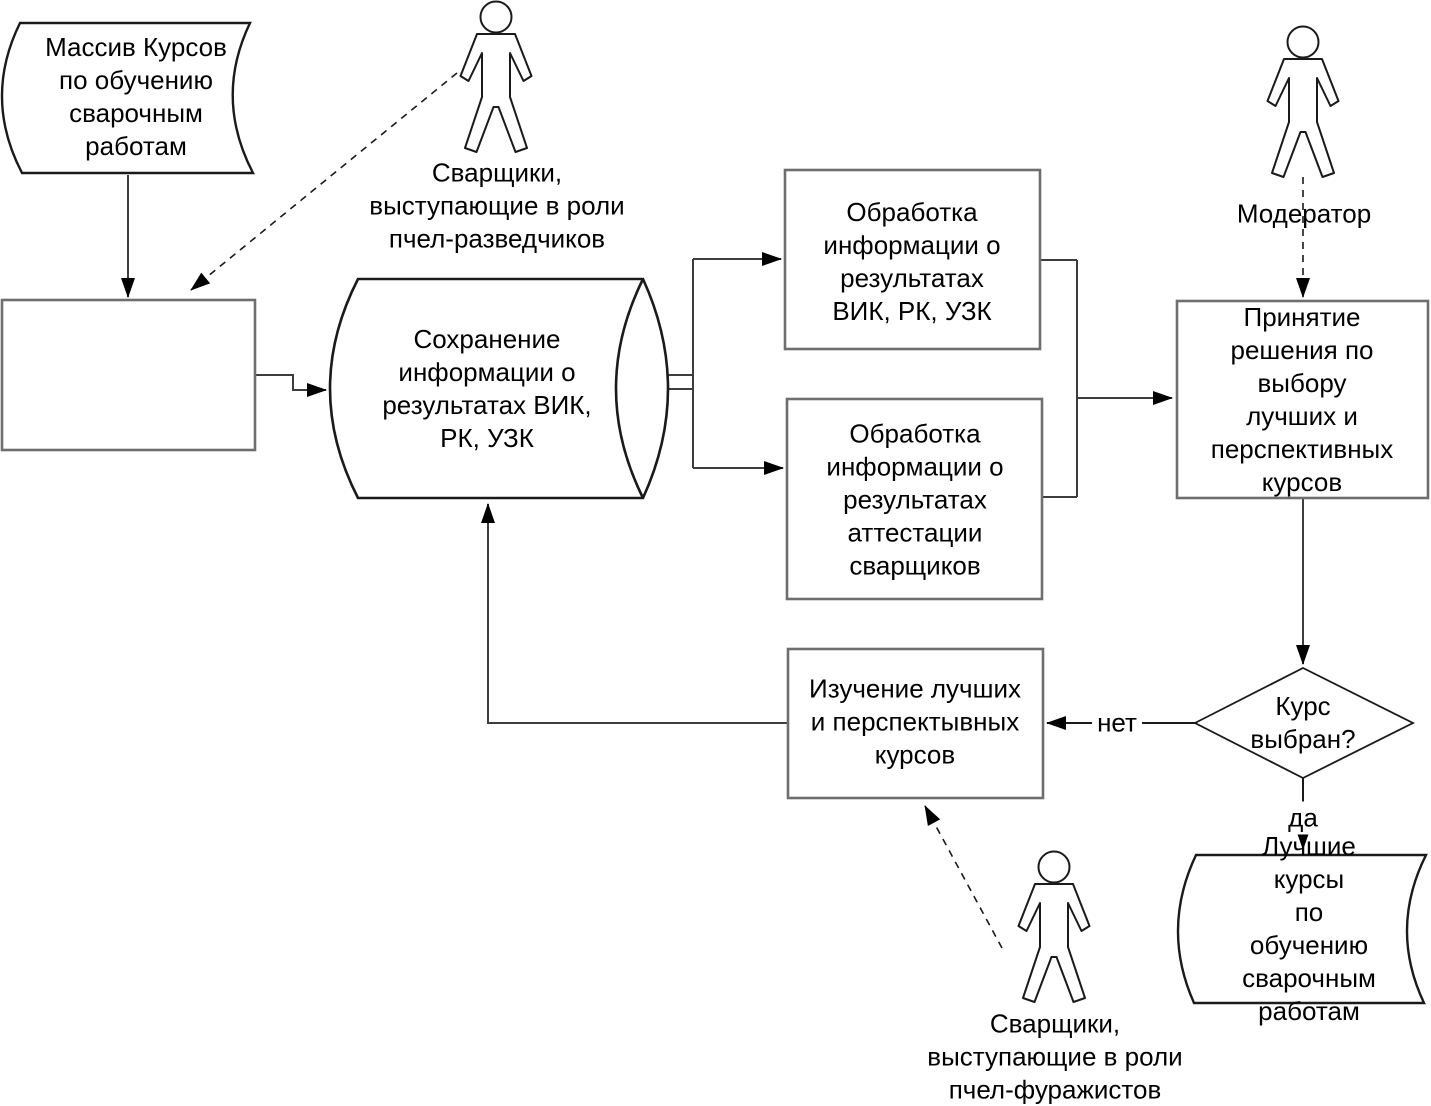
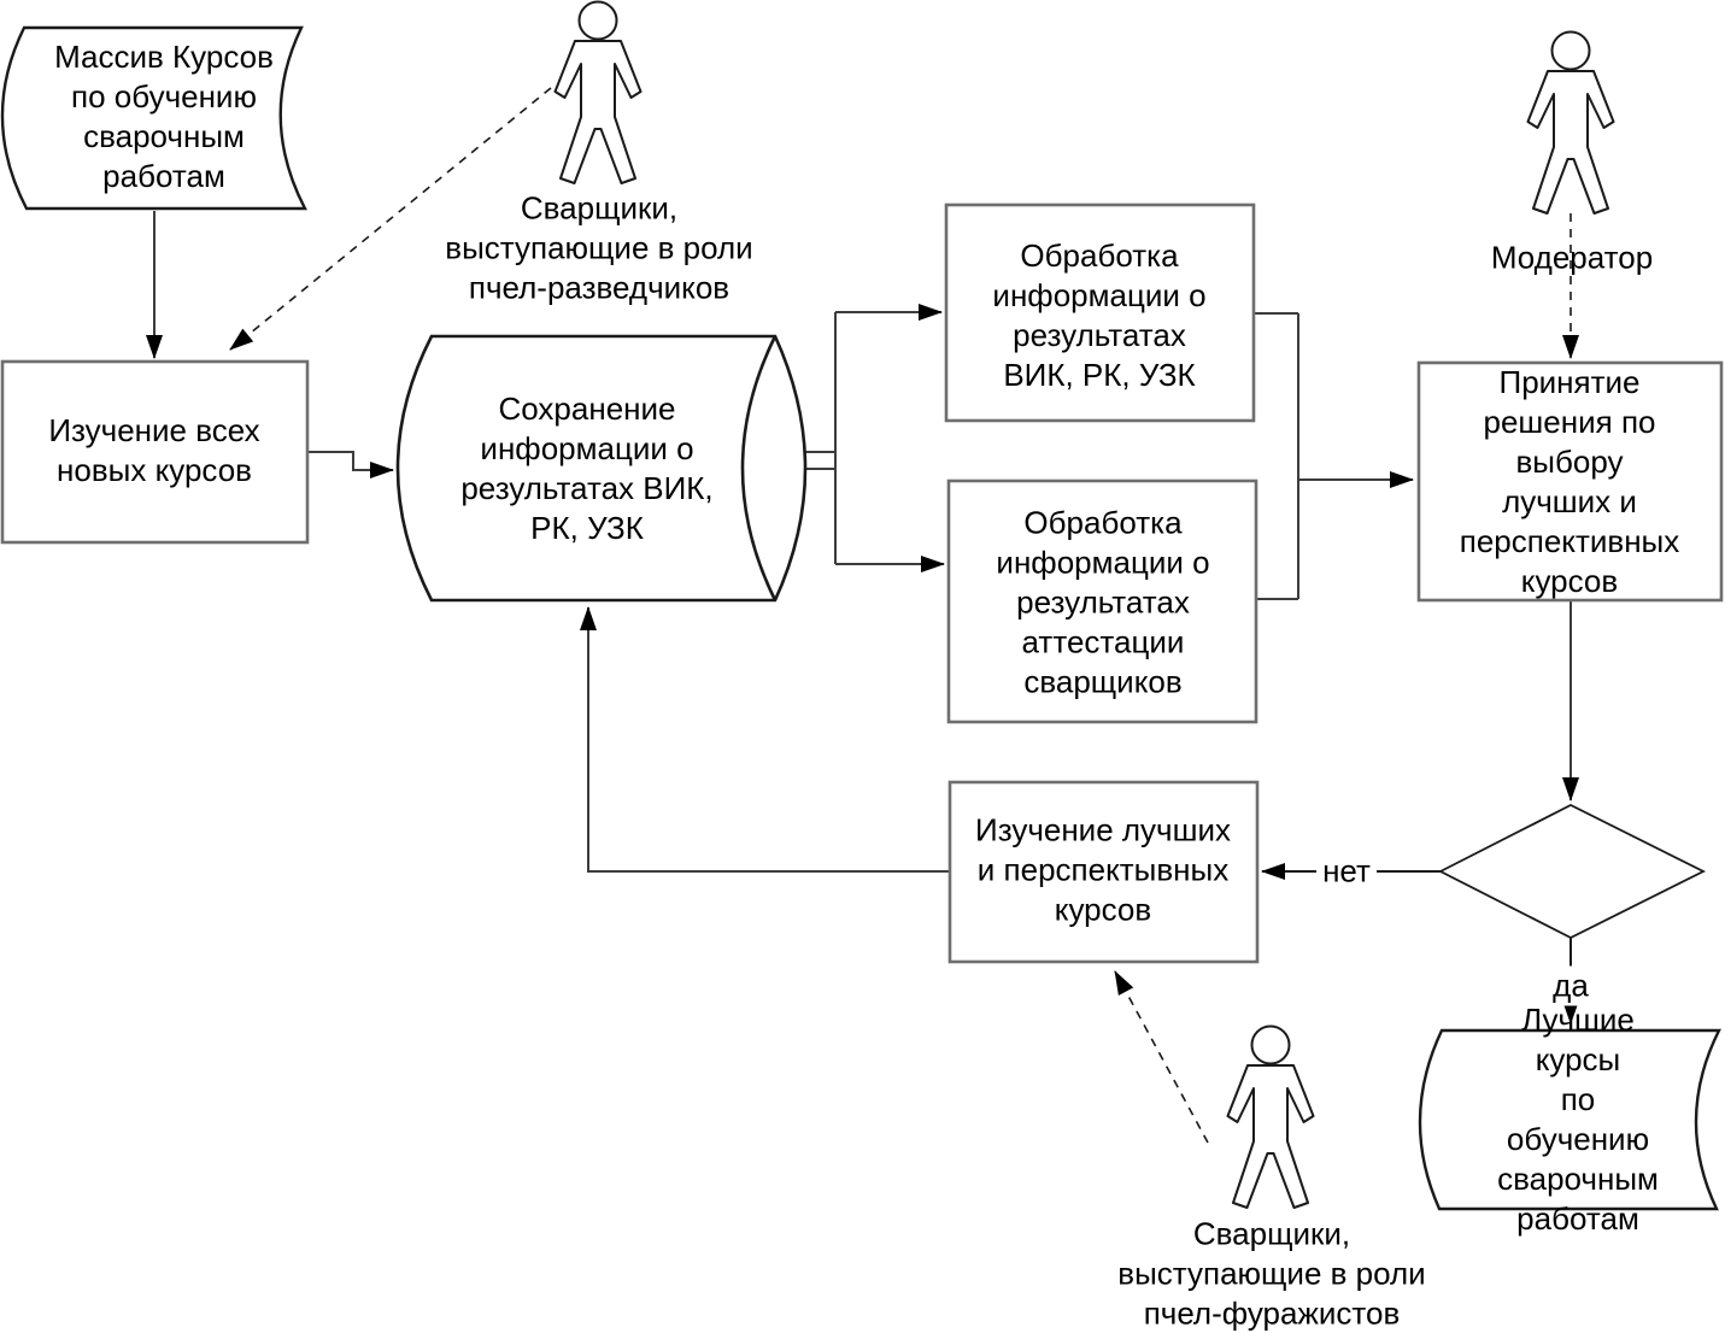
  Массив Курсов
  по обучению
  сварочным
  работам
  Сварщики,
  выступающие в роли
  пчел-разведчиков
+ Изучение всех
+ новых курсов
  Сохранение
  информации о
  результатах ВИК,
  РК, УЗК
  Обработка
  информации о
  результатах
  ВИК, РК, УЗК
  Обработка
  информации о
  результатах
  аттестации
  сварщиков
  Модератор
  Принятие
  решения по
  выбору лучших и
  перспективных
  курсов
- Курс
- выбран?
  нет
  да
  Изучение лучших
  и перспектывных
  курсов
  Лучшие курсы
  по обучению
  сварочным
  работам
  Сварщики,
  выступающие в роли
  пчел-фуражистов
